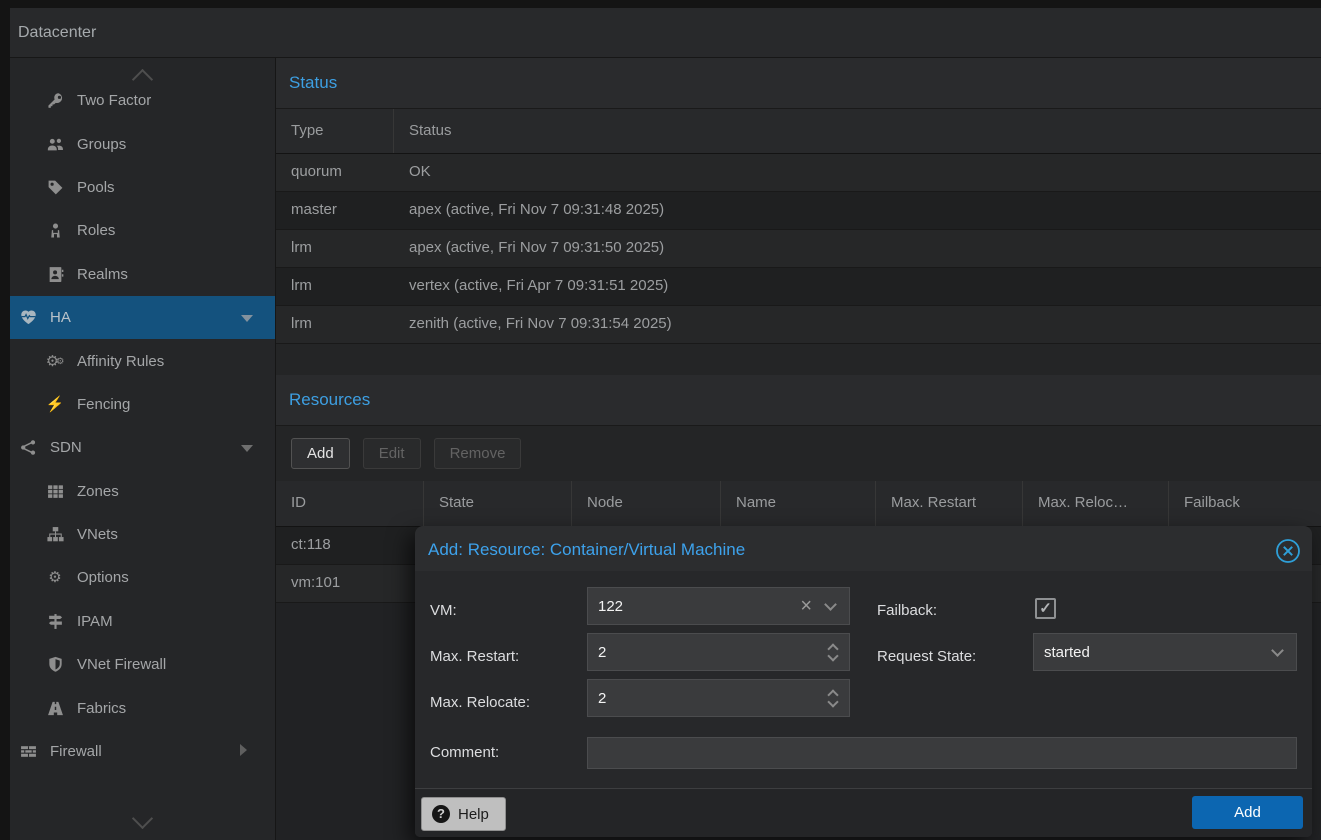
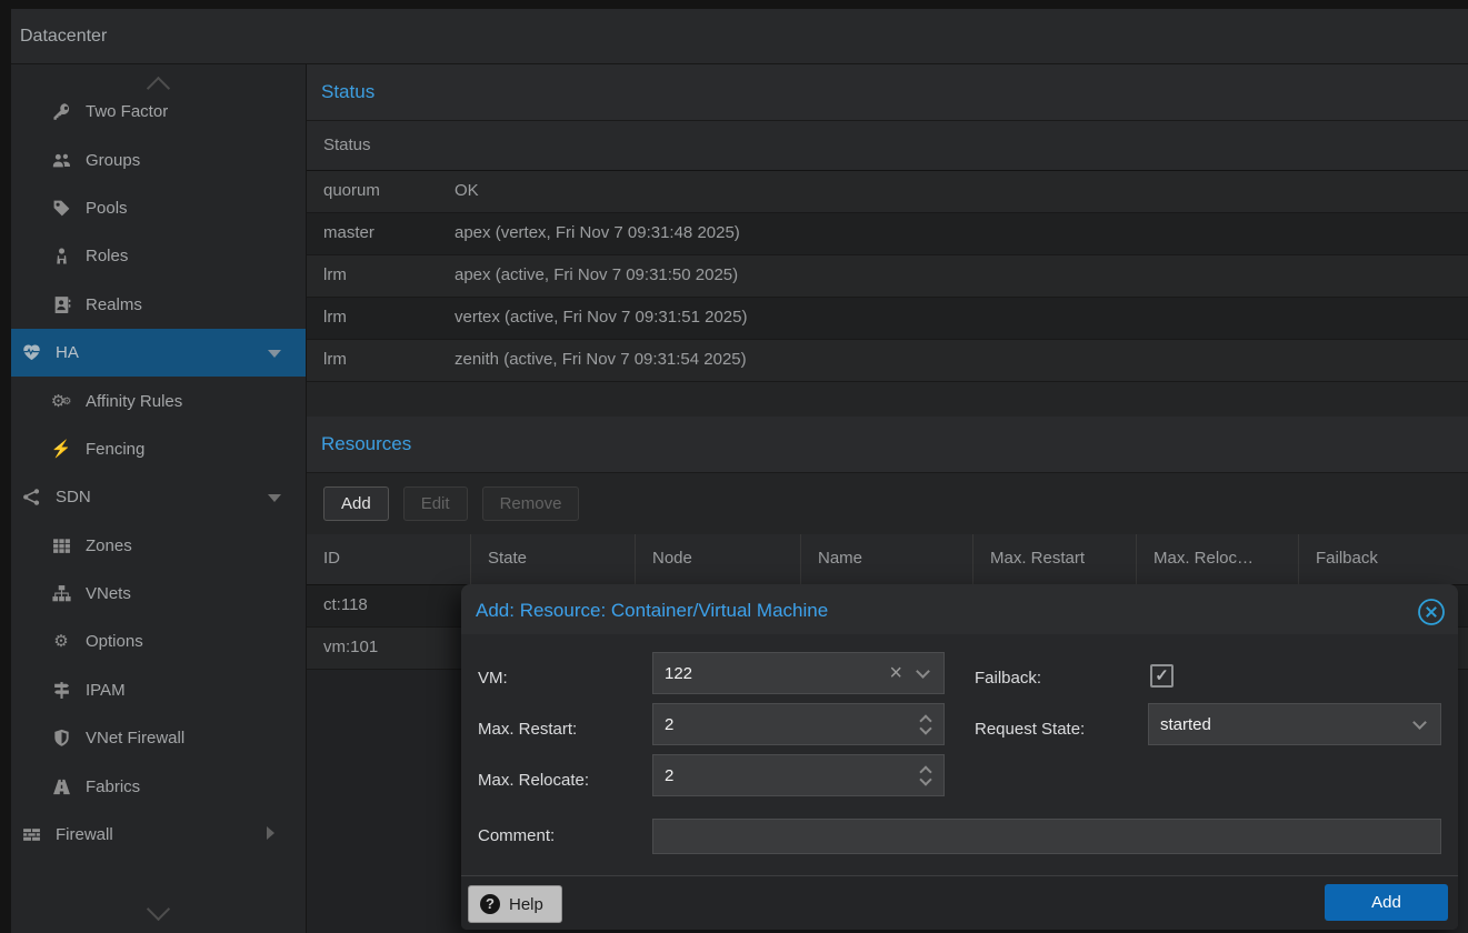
  Datacenter
  Two Factor
  Groups
  Pools
  Roles
  Realms
  HA
  ⚙
  ⚙
  Affinity Rules
  ⚡
  Fencing
  SDN
  Zones
  VNets
  ⚙
  Options
  IPAM
  VNet Firewall
  Fabrics
  Firewall
  Status
- Type
  Status
  quorum
  OK
  master
- apex (active, Fri Nov 7 09:31:48 2025)
+ apex (vertex, Fri Nov 7 09:31:48 2025)
  lrm
  apex (active, Fri Nov 7 09:31:50 2025)
  lrm
- vertex (active, Fri Apr 7 09:31:51 2025)
+ vertex (active, Fri Nov 7 09:31:51 2025)
  lrm
  zenith (active, Fri Nov 7 09:31:54 2025)
  Resources
  Add
  Edit
  Remove
  ID
  State
  Node
  Name
  Max. Restart
  Max. Reloc…
  Failback
  ct:118
  vm:101
  Add: Resource: Container/Virtual Machine
  VM:
  122
  ×
  Max. Restart:
  2
  Max. Relocate:
  2
  Failback:
  ✓
  Request State:
  started
  Comment:
  ?
  Help
  Add
